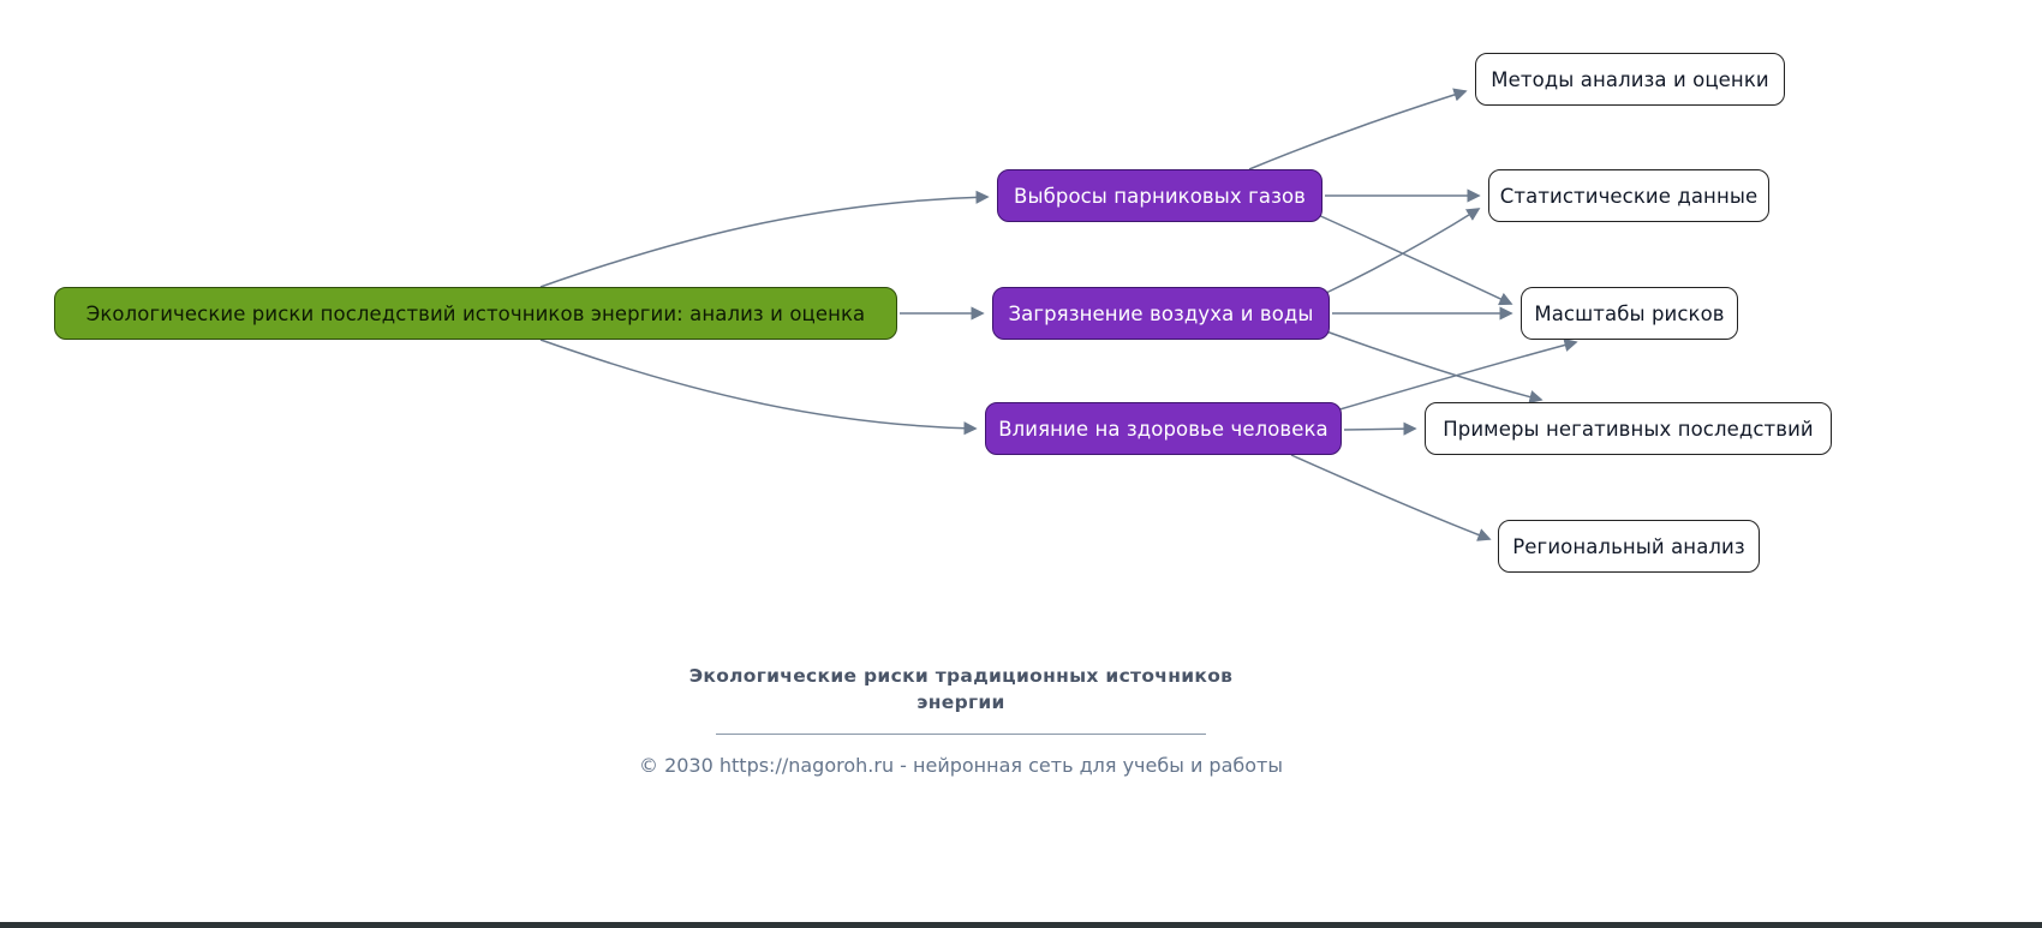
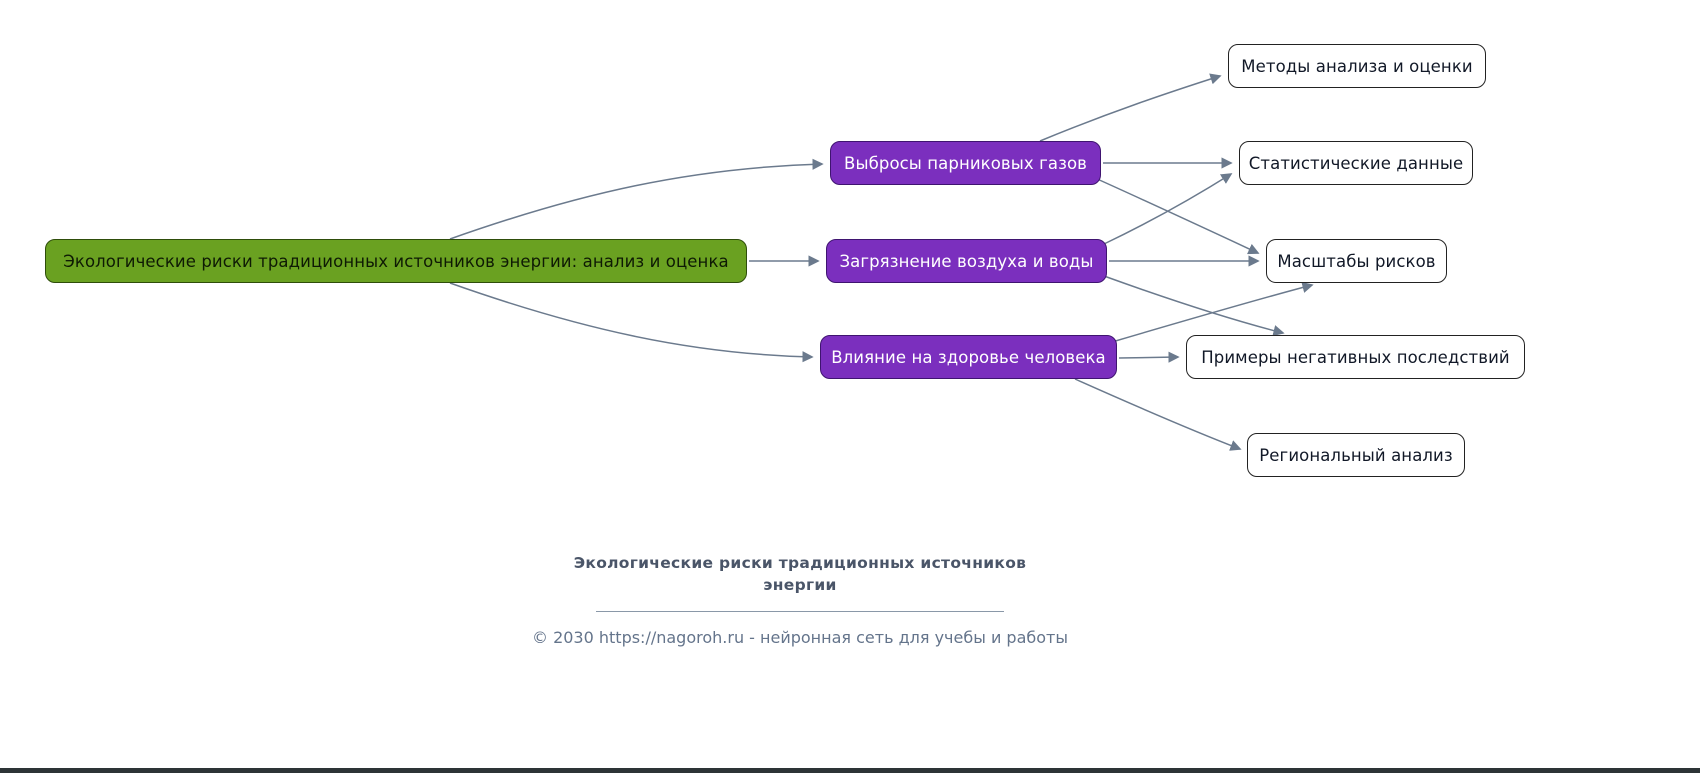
- Экологические риски последствий источников энергии: анализ и оценка
+ Экологические риски традиционных источников энергии: анализ и оценка
  Выбросы парниковых газов
  Загрязнение воздуха и воды
  Влияние на здоровье человека
  Методы анализа и оценки
  Статистические данные
  Масштабы рисков
  Примеры негативных последствий
  Региональный анализ
  Экологические риски традиционных источников
  энергии
  © 2030 https://nagoroh.ru - нейронная сеть для учебы и работы
